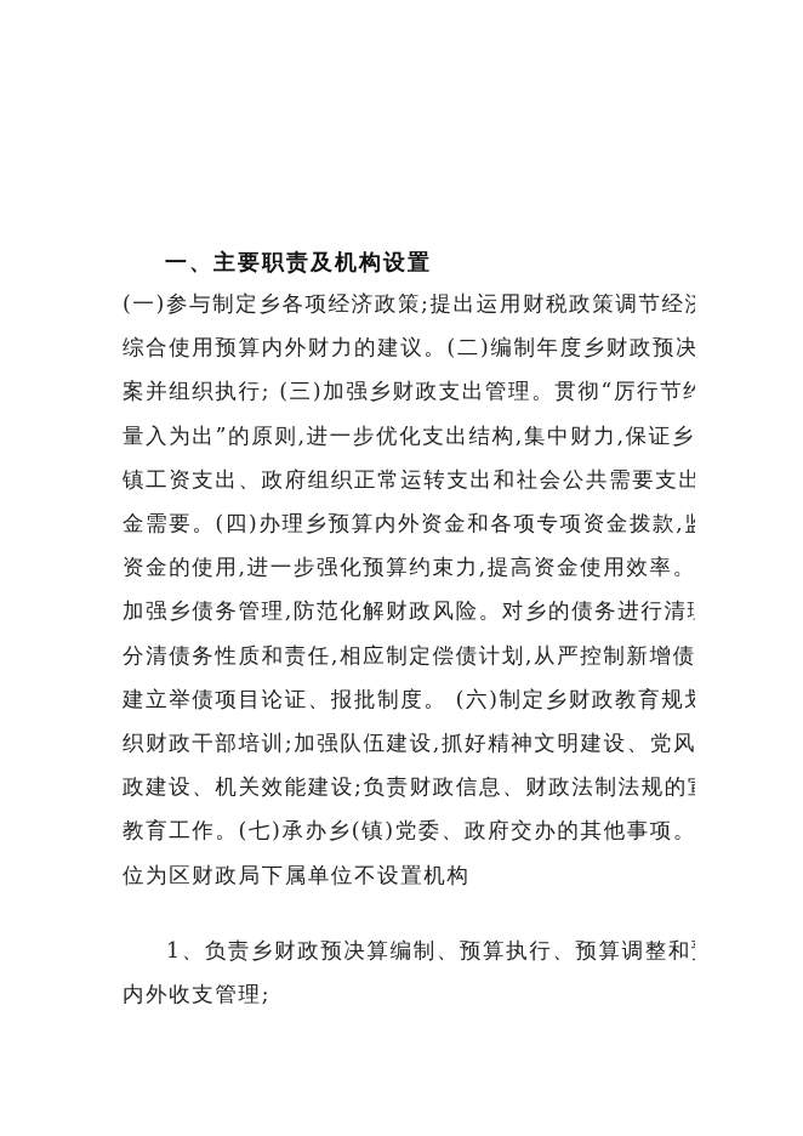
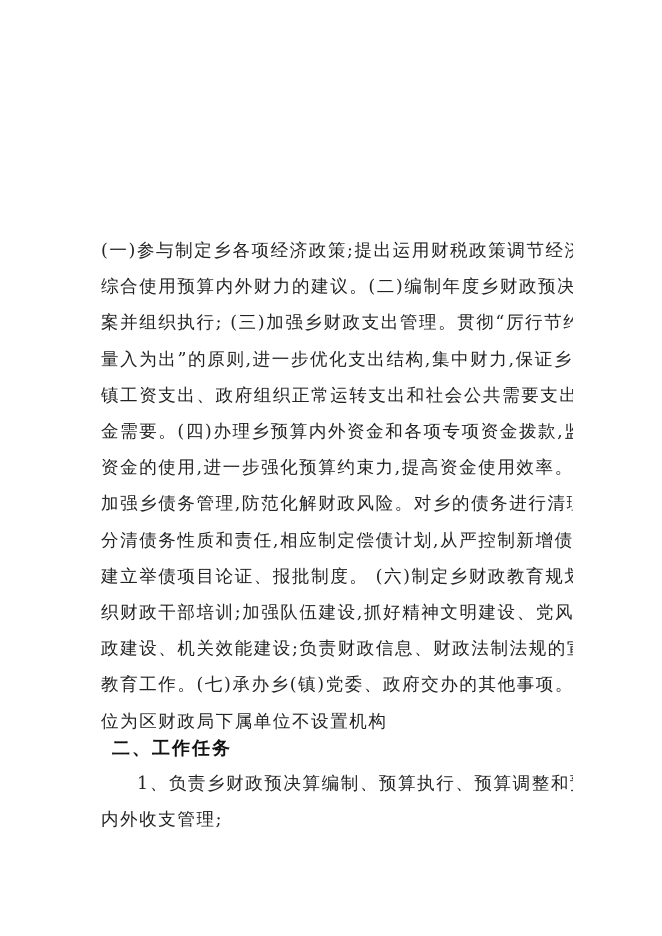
- 一、主要职责及机构设置
  (一)参与制定乡各项经济政策;提出运用财税政策调节经
  综合使用预算内外财力的建议。(二)编制年度乡财政预决
  案并组织执行; (三)加强乡财政支出管理。贯彻“厉行节约
  量入为出”的原则,进一步优化支出结构,集中财力,保证乡
  镇工资支出、政府组织正常运转支出和社会公共需要支出
  金需要。(四)办理乡预算内外资金和各项专项资金拨款,
  资金的使用,进一步强化预算约束力,提高资金使用效率。
  加强乡债务管理,防范化解财政风险。对乡的债务进行清
  分清债务性质和责任,相应制定偿债计划,从严控制新增债
  建立举债项目论证、报批制度。 (六)制定乡财政教育规
  织财政干部培训;加强队伍建设,抓好精神文明建设、党风
  政建设、机关效能建设;负责财政信息、财政法制法规的
  教育工作。(七)承办乡(镇)党委、政府交办的其他事项。
  位为区财政局下属单位不设置机构
+ 二、工作任务
  1、负责乡财政预决算编制、预算执行、预算调整和
  内外收支管理;
